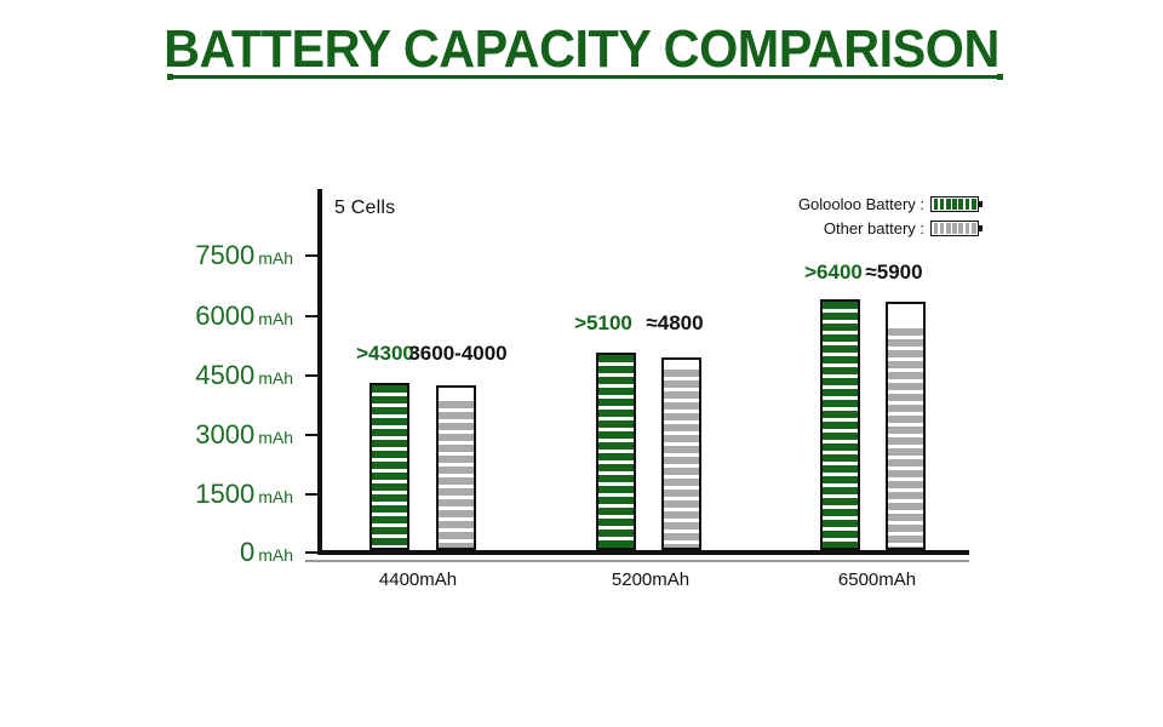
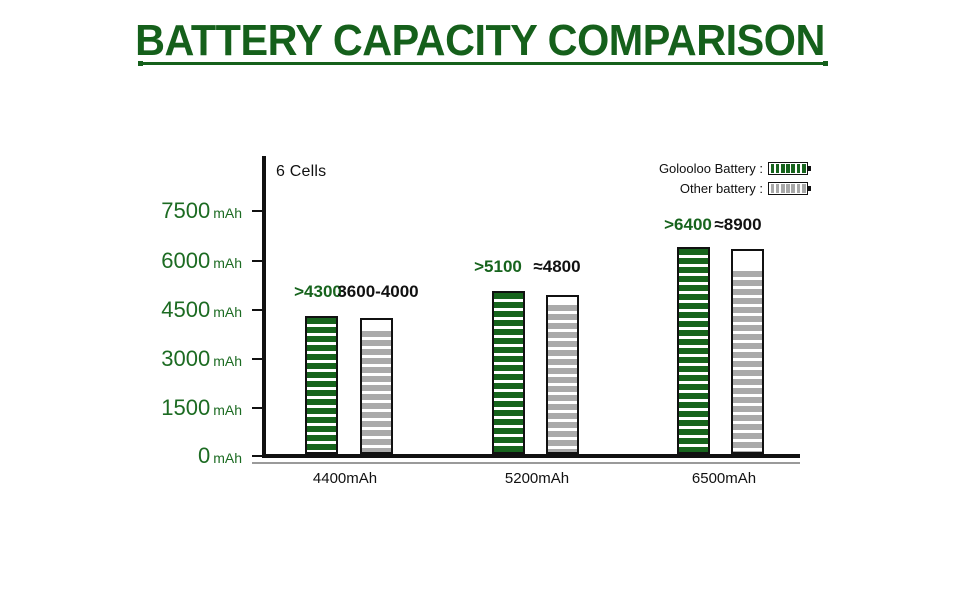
  BATTERY CAPACITY COMPARISON
- 5 Cells
+ 6 Cells
  7500 mAh
  6000 mAh
  4500 mAh
  3000 mAh
  1500 mAh
  0 mAh
  Golooloo Battery :
  Other battery :
  >4300
  3600-4000
  4400mAh
  >5100
  ≈4800
  5200mAh
  >6400
- ≈5900
+ ≈8900
  6500mAh
